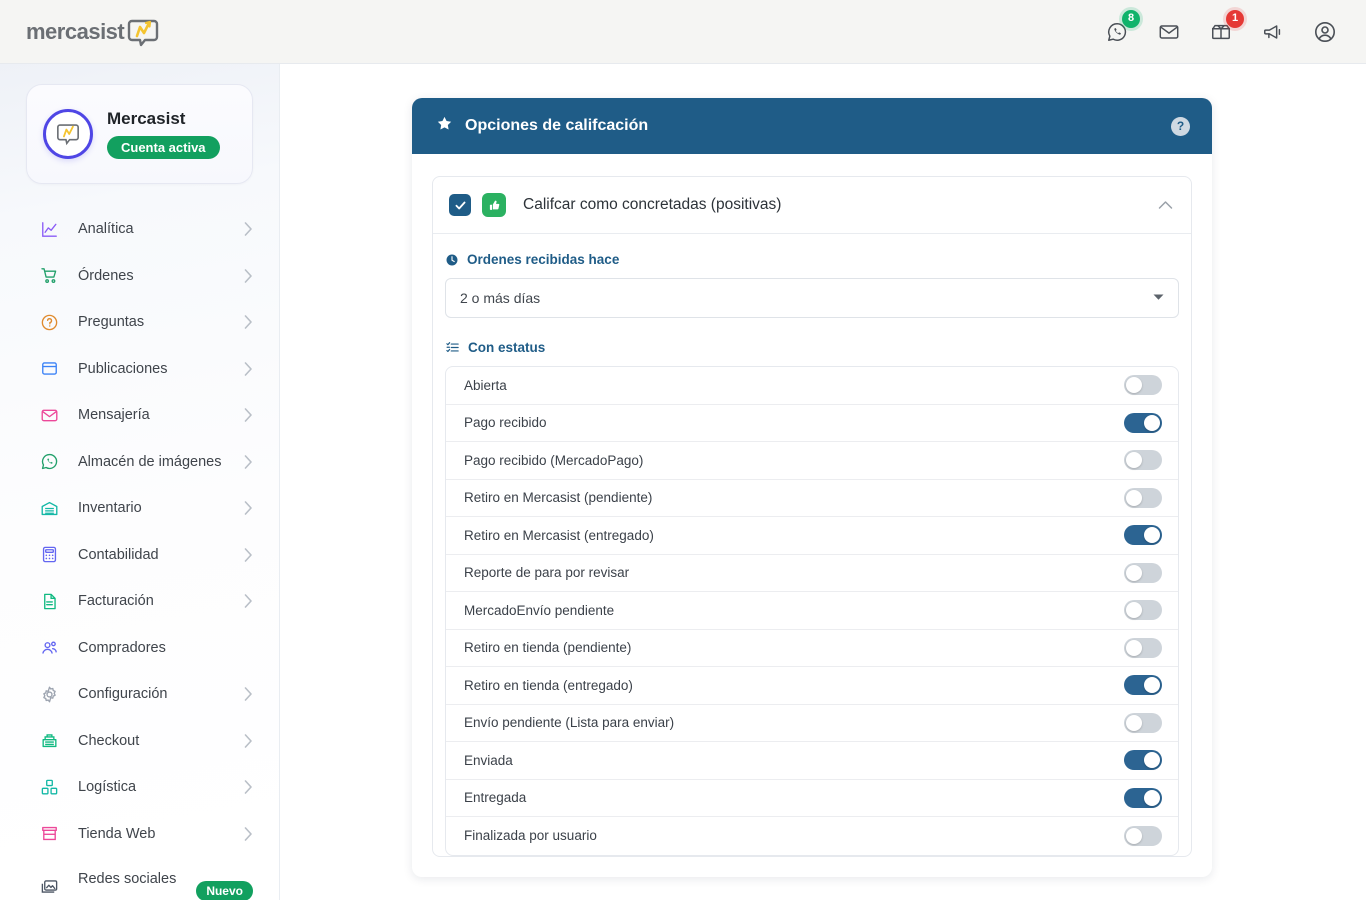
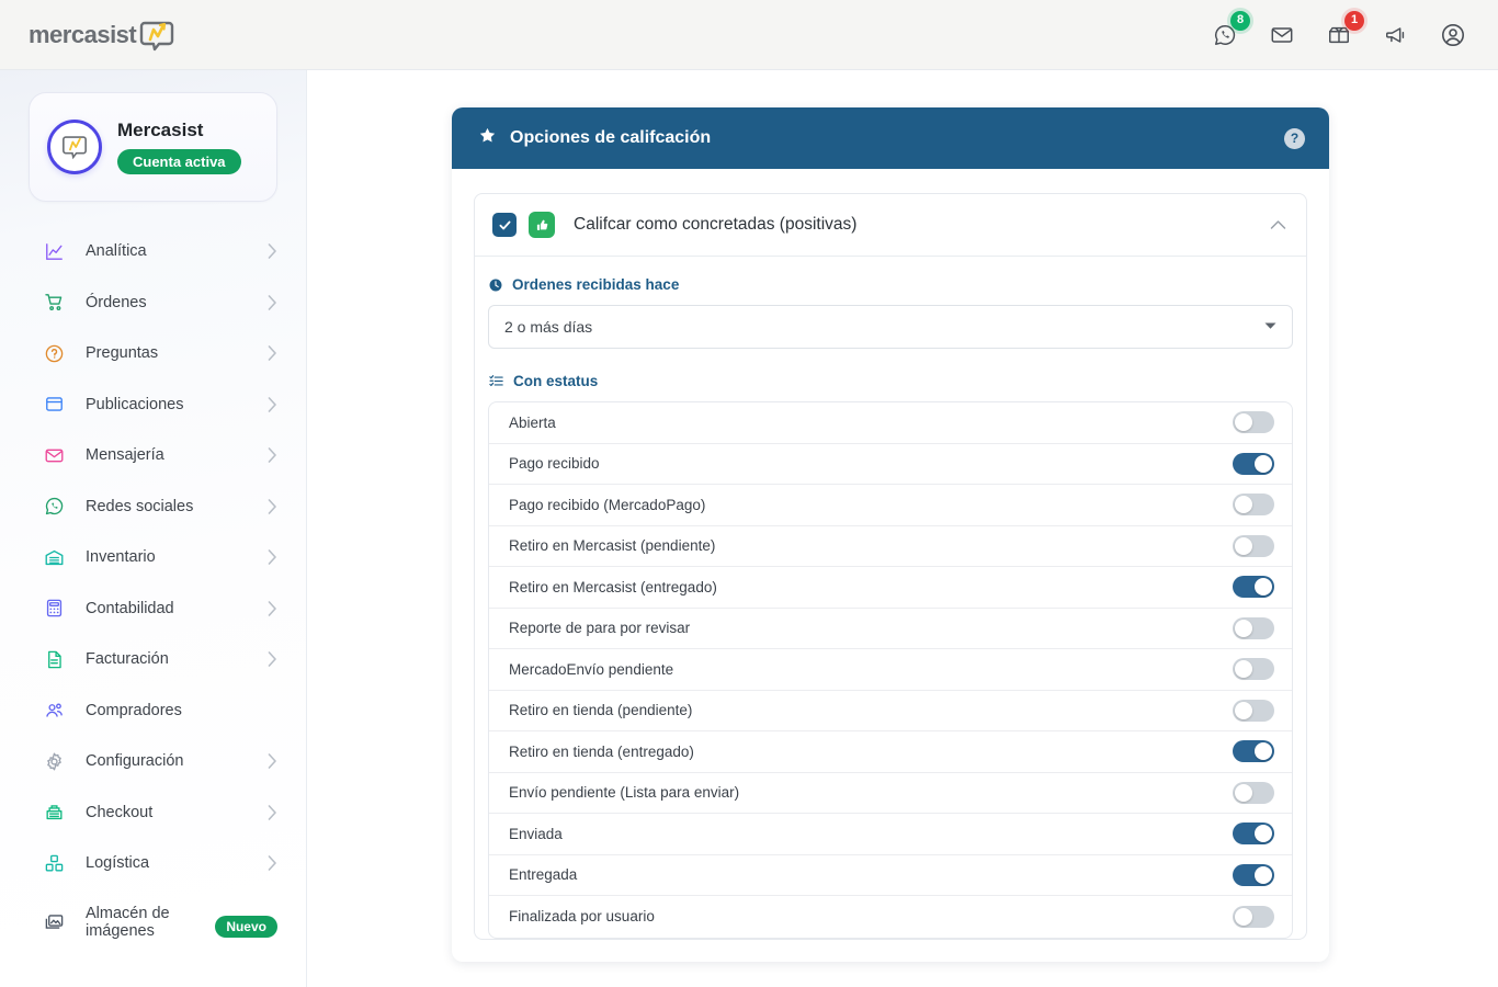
  mercasist
  8
  1
  Mercasist
  Cuenta activa
  Analítica
  Órdenes
  Preguntas
  Publicaciones
  Mensajería
- Almacén de imágenes
+ Redes sociales
  Inventario
  Contabilidad
  Facturación
  Compradores
  Configuración
  Checkout
  Logística
- Tienda Web
- Redes sociales
+ Almacén de imágenes
  Nuevo
  Opciones de califcación
  ?
  Califcar como concretadas (positivas)
  Ordenes recibidas hace
  2 o más días
  Con estatus
  Abierta
  Pago recibido
  Pago recibido (MercadoPago)
  Retiro en Mercasist (pendiente)
  Retiro en Mercasist (entregado)
  Reporte de para por revisar
  MercadoEnvío pendiente
  Retiro en tienda (pendiente)
  Retiro en tienda (entregado)
  Envío pendiente (Lista para enviar)
  Enviada
  Entregada
  Finalizada por usuario
